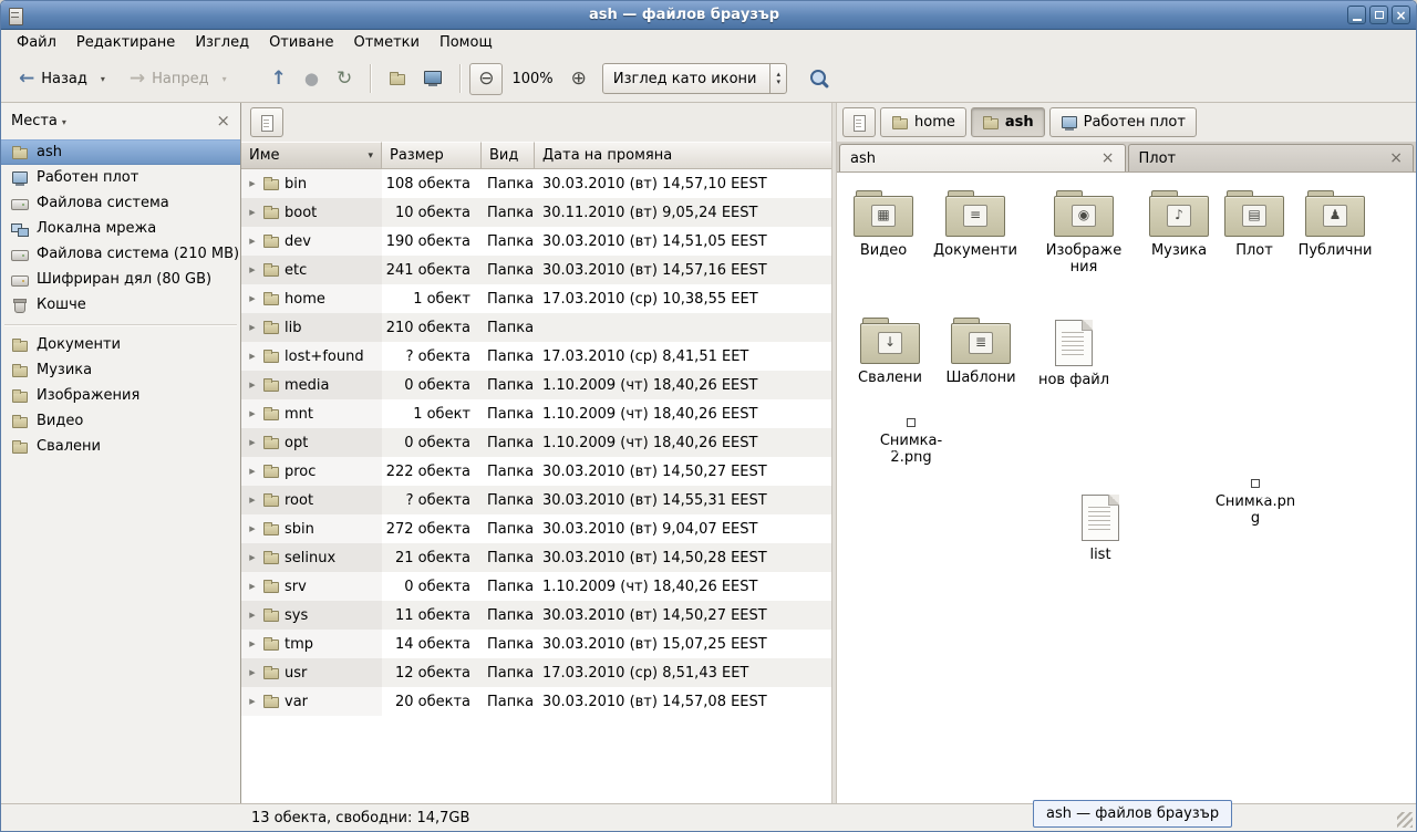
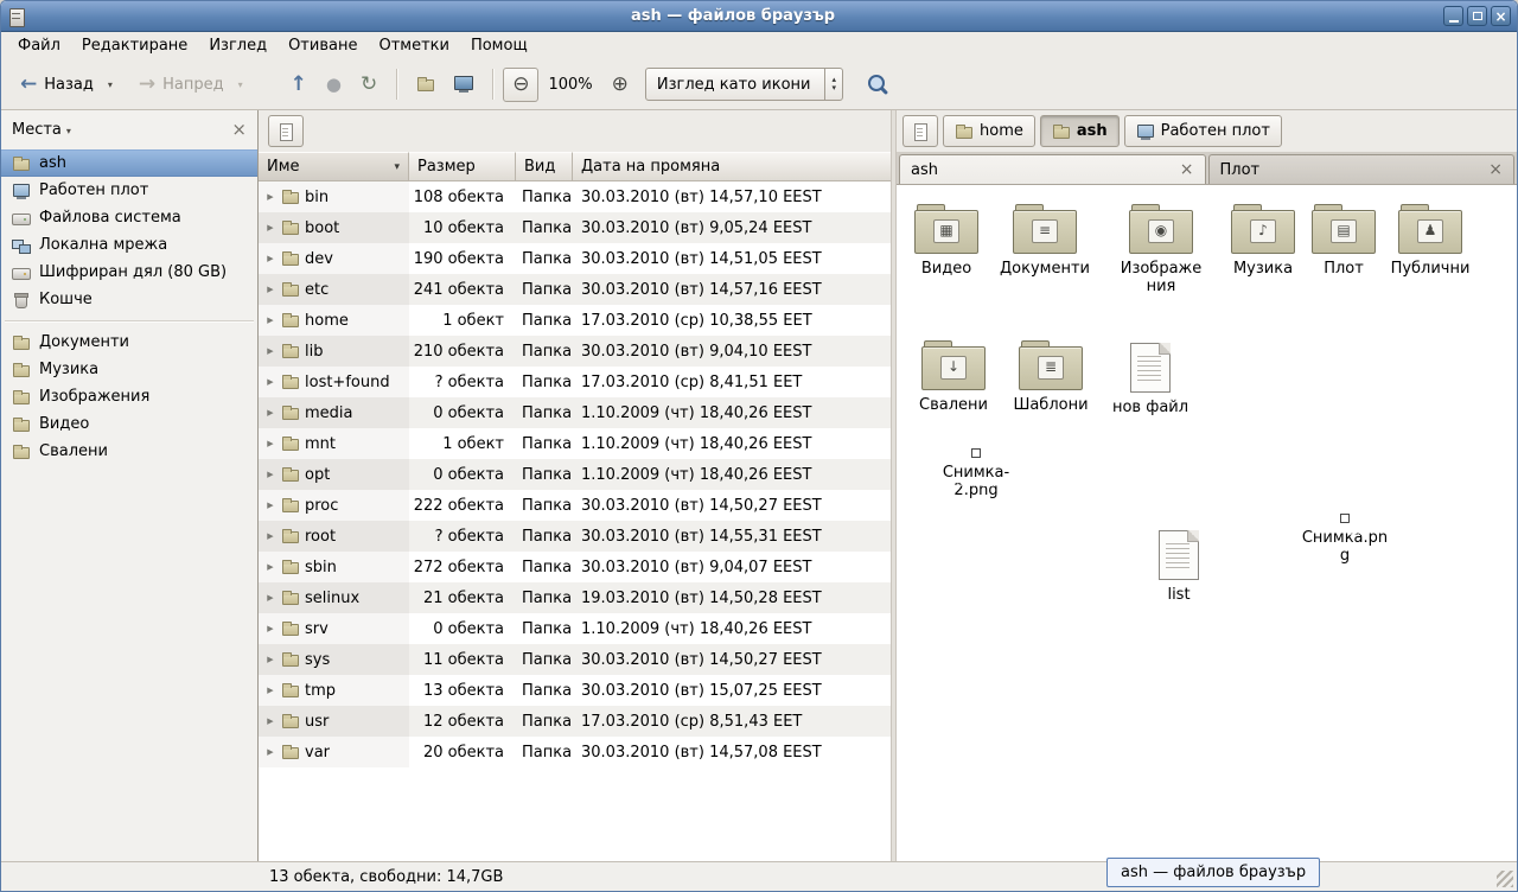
  ash — файлов браузър
  ×
  Файл
  Редактиране
  Изглед
  Отиване
  Отметки
  Помощ
  ←
  Назад
  ▾
  →
  Напред
  ▾
  ↑
  ●
  ↻
  ⊖
  100%
  ⊕
  Изглед като икони
  ▴
  ▾
  Места
  ▾
  ×
  ash
  Работен плот
  Файлова система
  Локална мрежа
- Файлова система (210 MB)
  Шифриран дял (80 GB)
  Кошче
  Документи
  Музика
  Изображения
  Видео
  Свалени
  Име
  ▾
  Размер
  Вид
  Дата на промяна
  ▶
  bin
  108 обекта
  Папка
  30.03.2010 (вт) 14,57,10 EEST
  ▶
  boot
  10 обекта
  Папка
- 30.11.2010 (вт) 9,05,24 EEST
+ 30.03.2010 (вт) 9,05,24 EEST
  ▶
  dev
  190 обекта
  Папка
  30.03.2010 (вт) 14,51,05 EEST
  ▶
  etc
  241 обекта
  Папка
  30.03.2010 (вт) 14,57,16 EEST
  ▶
  home
  1 обект
  Папка
  17.03.2010 (ср) 10,38,55 EET
  ▶
  lib
  210 обекта
  Папка
+ 30.03.2010 (вт) 9,04,10 EEST
  ▶
  lost+found
  ? обекта
  Папка
  17.03.2010 (ср) 8,41,51 EET
  ▶
  media
  0 обекта
  Папка
  1.10.2009 (чт) 18,40,26 EEST
  ▶
  mnt
  1 обект
  Папка
  1.10.2009 (чт) 18,40,26 EEST
  ▶
  opt
  0 обекта
  Папка
  1.10.2009 (чт) 18,40,26 EEST
  ▶
  proc
  222 обекта
  Папка
  30.03.2010 (вт) 14,50,27 EEST
  ▶
  root
  ? обекта
  Папка
  30.03.2010 (вт) 14,55,31 EEST
  ▶
  sbin
  272 обекта
  Папка
  30.03.2010 (вт) 9,04,07 EEST
  ▶
  selinux
  21 обекта
  Папка
- 30.03.2010 (вт) 14,50,28 EEST
+ 19.03.2010 (вт) 14,50,28 EEST
  ▶
  srv
  0 обекта
  Папка
  1.10.2009 (чт) 18,40,26 EEST
  ▶
  sys
  11 обекта
  Папка
  30.03.2010 (вт) 14,50,27 EEST
  ▶
  tmp
- 14 обекта
+ 13 обекта
  Папка
  30.03.2010 (вт) 15,07,25 EEST
  ▶
  usr
  12 обекта
  Папка
  17.03.2010 (ср) 8,51,43 EET
  ▶
  var
  20 обекта
  Папка
  30.03.2010 (вт) 14,57,08 EEST
  home
  ash
  Работен плот
  ash
  ×
  Плот
  ×
  Видео
  Документи
  Изображения
  Музика
  Плот
  Публични
  Свалени
  Шаблони
  нов файл
  Снимка-2.png
  list
  Снимка.png
  13 обекта, свободни: 14,7GB
  ash — файлов браузър
